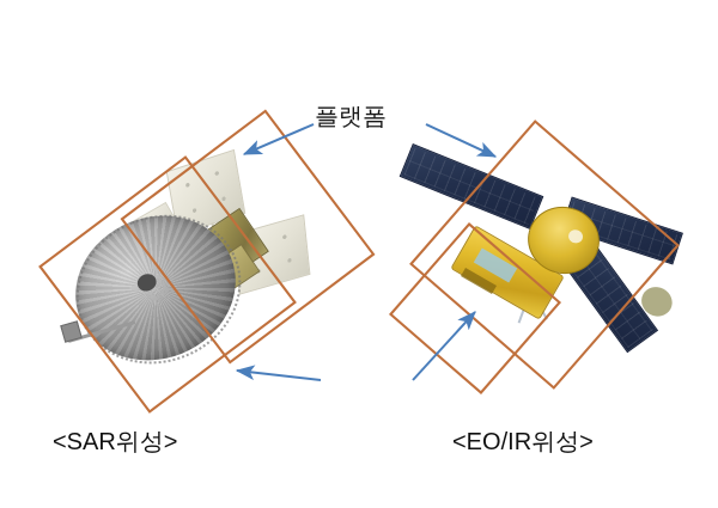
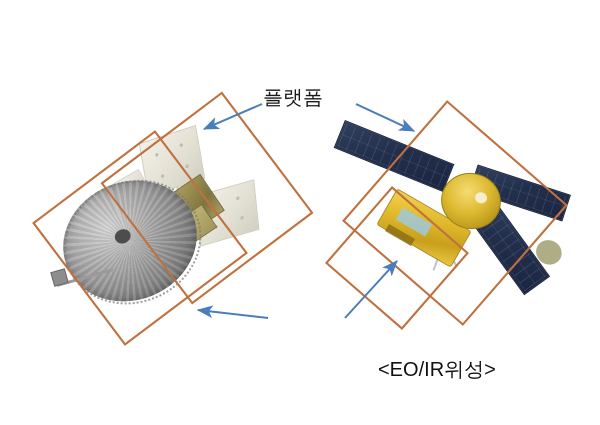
  플랫폼
- <SAR위성>
  <EO/IR위성>
